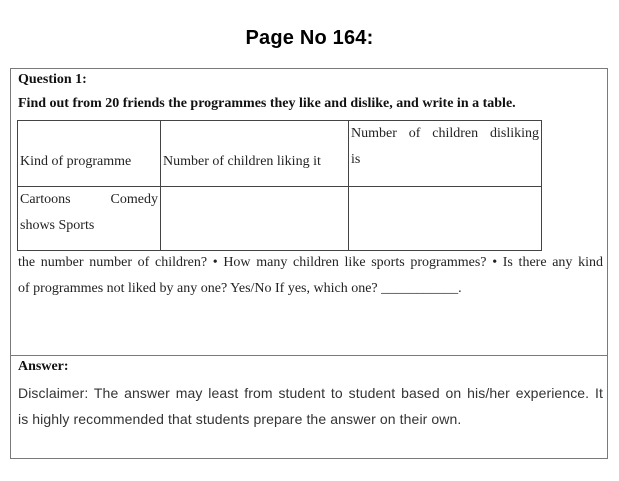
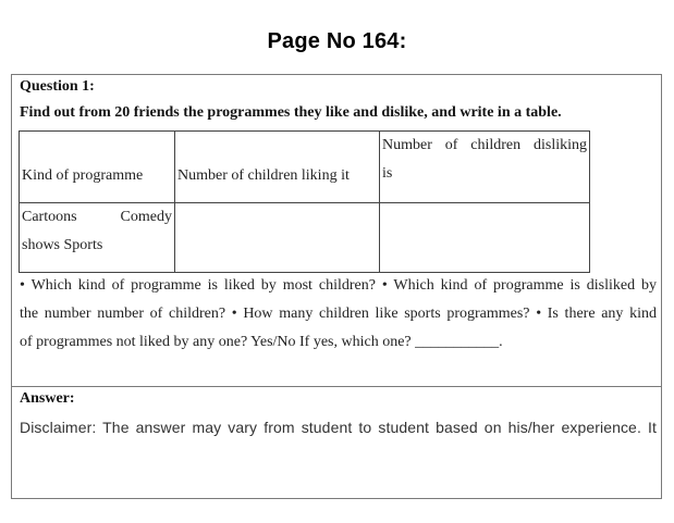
  Page No 164:
  Question 1:
  Find out from 20 friends the programmes they like and dislike, and write in a table.
  Kind of programme	Number of children liking it	Number of children disliking is
  Cartoons Comedy shows Sports
+ • Which kind of programme is liked by most children? • Which kind of programme is disliked by
  the number number of children? • How many children like sports programmes? • Is there any kind
  of programmes not liked by any one? Yes/No If yes, which one? ___________.
  Answer:
- Disclaimer: The answer may least from student to student based on his/her experience. It
+ Disclaimer: The answer may vary from student to student based on his/her experience. It
- is highly recommended that students prepare the answer on their own.
